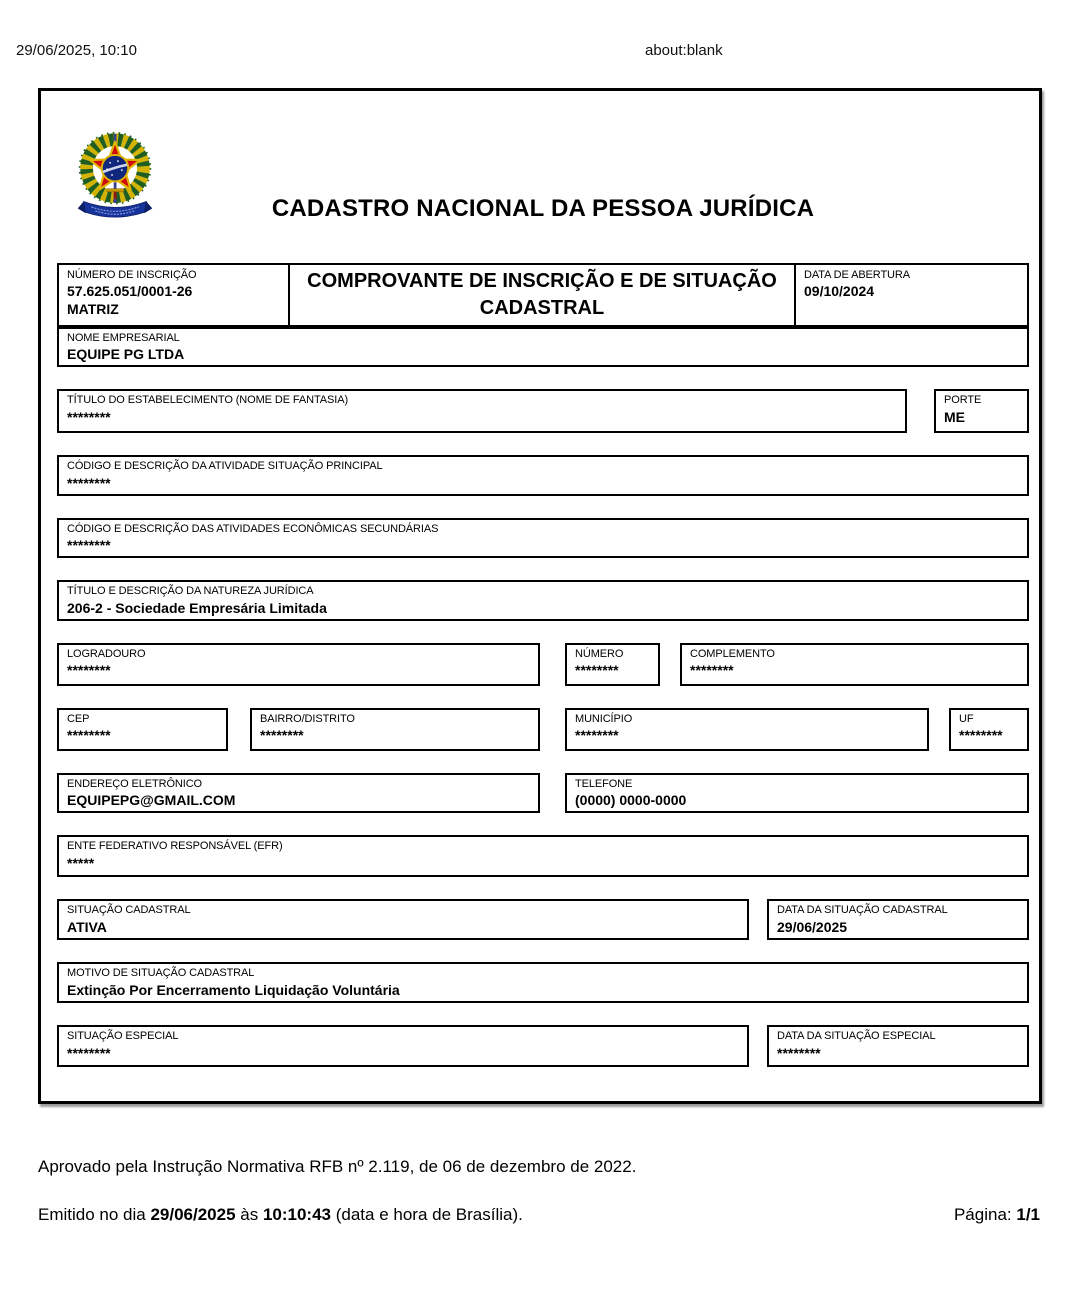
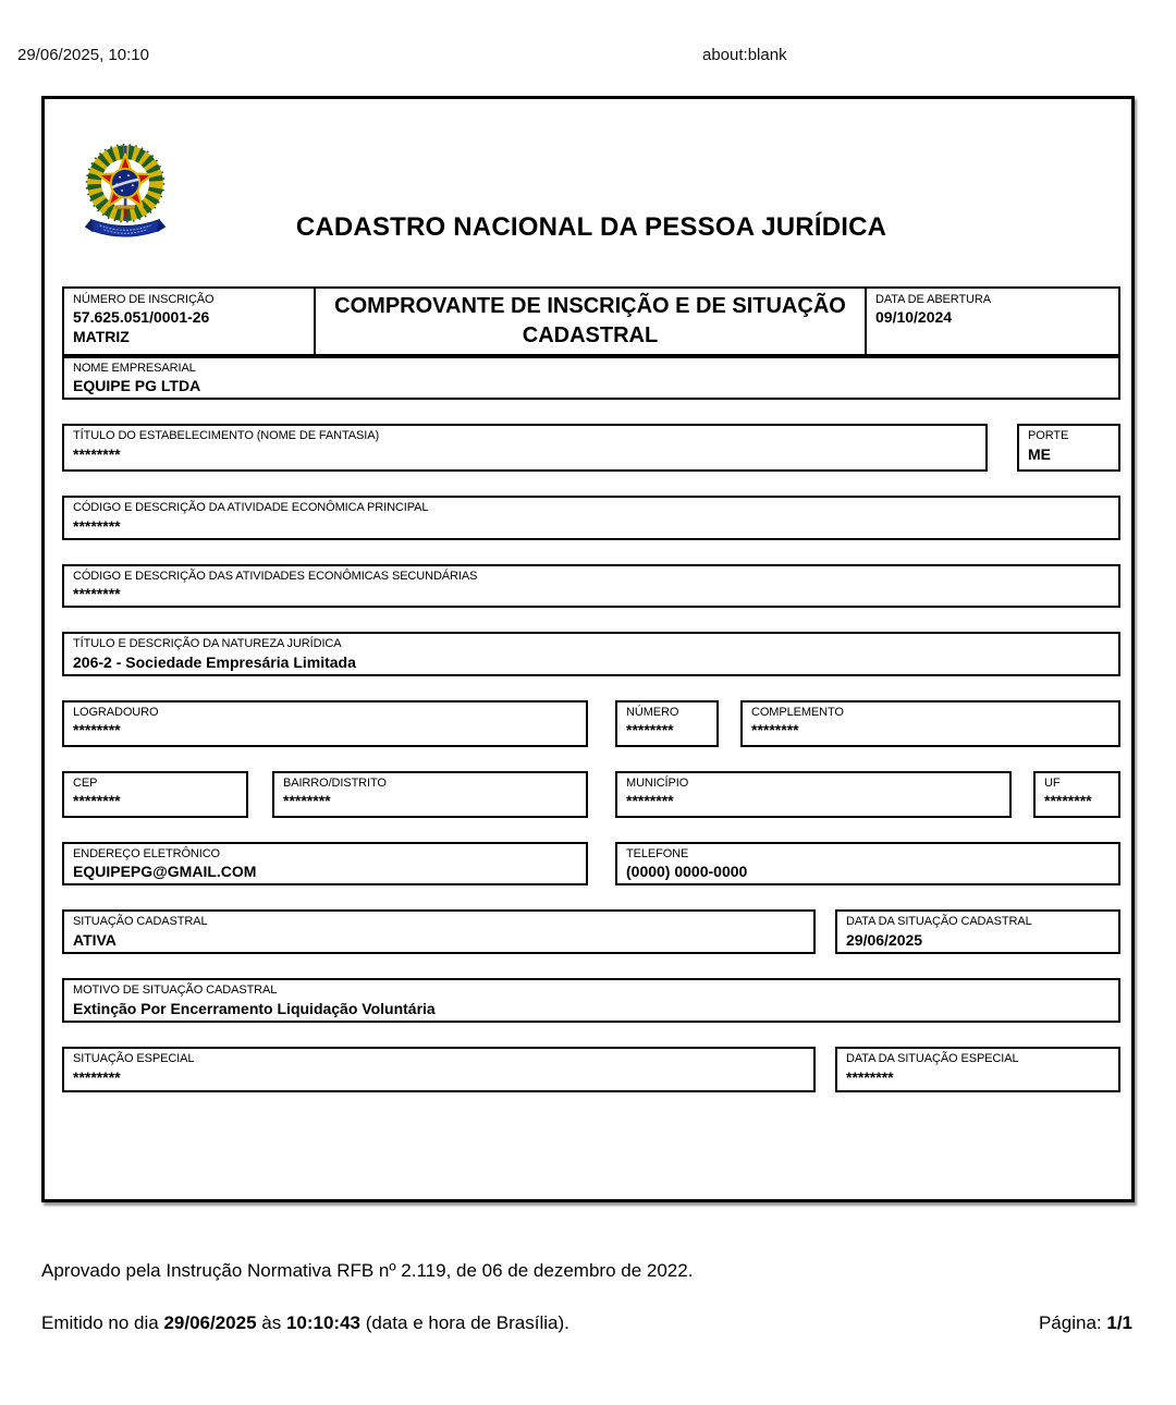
  29/06/2025, 10:10
  about:blank
  CADASTRO NACIONAL DA PESSOA JURÍDICA
  NÚMERO DE INSCRIÇÃO
  57.625.051/0001-26
  MATRIZ
  COMPROVANTE DE INSCRIÇÃO E DE SITUAÇÃO CADASTRAL
  DATA DE ABERTURA
  09/10/2024
  NOME EMPRESARIAL
  EQUIPE PG LTDA
  TÍTULO DO ESTABELECIMENTO (NOME DE FANTASIA)
  ********
  PORTE
  ME
- CÓDIGO E DESCRIÇÃO DA ATIVIDADE SITUAÇÃO PRINCIPAL
+ CÓDIGO E DESCRIÇÃO DA ATIVIDADE ECONÔMICA PRINCIPAL
  ********
  CÓDIGO E DESCRIÇÃO DAS ATIVIDADES ECONÔMICAS SECUNDÁRIAS
  ********
  TÍTULO E DESCRIÇÃO DA NATUREZA JURÍDICA
  206-2 - Sociedade Empresária Limitada
  LOGRADOURO
  ********
  NÚMERO
  ********
  COMPLEMENTO
  ********
  CEP
  ********
  BAIRRO/DISTRITO
  ********
  MUNICÍPIO
  ********
  UF
  ********
  ENDEREÇO ELETRÔNICO
  EQUIPEPG@GMAIL.COM
  TELEFONE
  (0000) 0000-0000
- ENTE FEDERATIVO RESPONSÁVEL (EFR)
- *****
  SITUAÇÃO CADASTRAL
  ATIVA
  DATA DA SITUAÇÃO CADASTRAL
  29/06/2025
  MOTIVO DE SITUAÇÃO CADASTRAL
  Extinção Por Encerramento Liquidação Voluntária
  SITUAÇÃO ESPECIAL
  ********
  DATA DA SITUAÇÃO ESPECIAL
  ********
  Aprovado pela Instrução Normativa RFB nº 2.119, de 06 de dezembro de 2022.
  Emitido no dia 29/06/2025 às 10:10:43 (data e hora de Brasília).
  Página: 1/1
